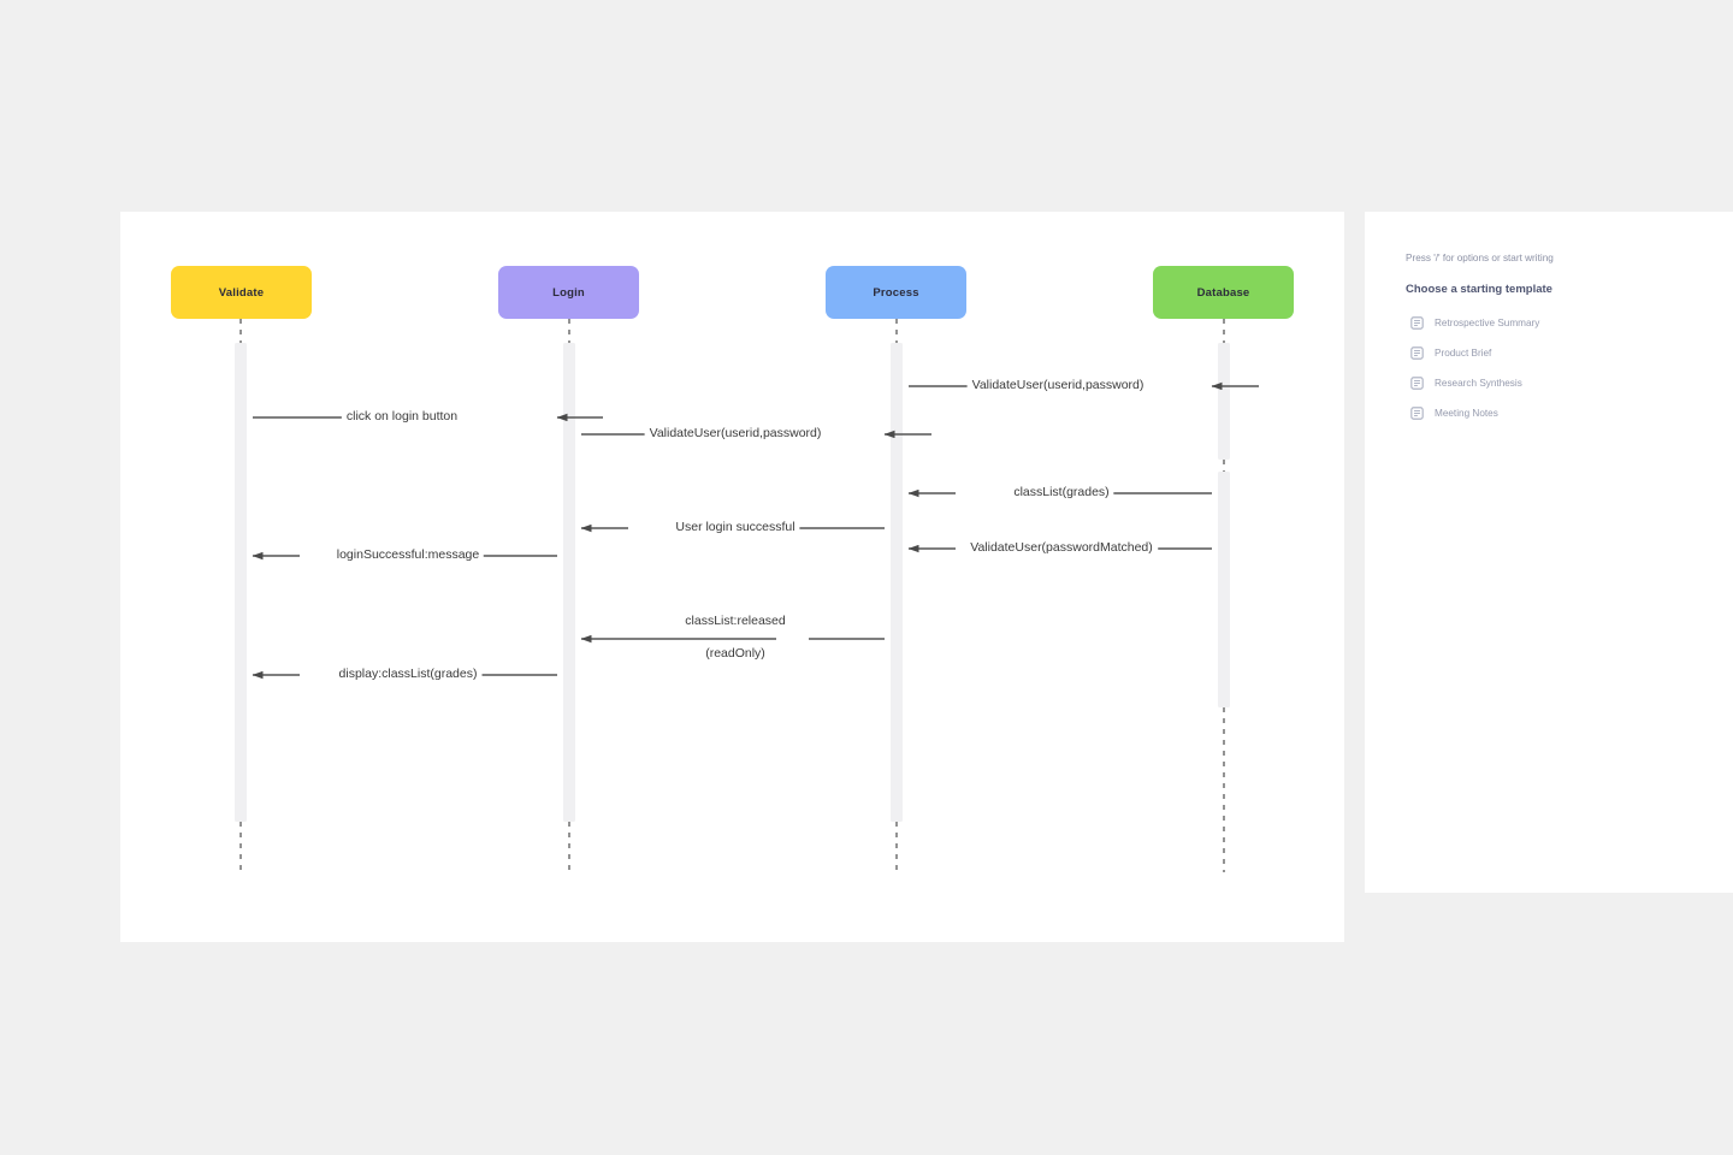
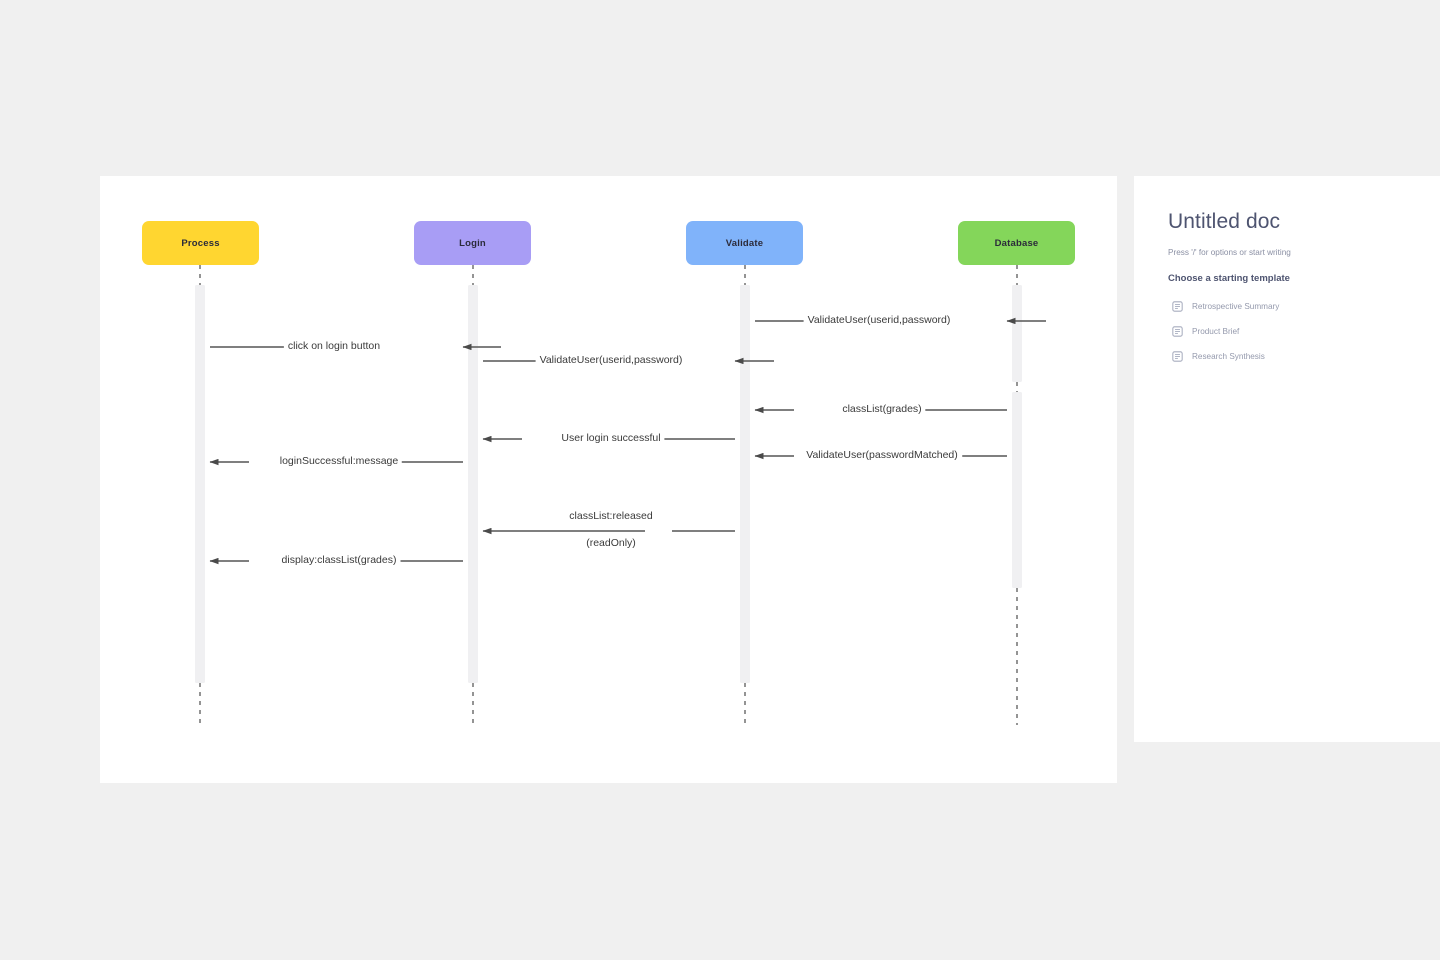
- Validate
+ Process
  Login
- Process
+ Validate
  Database
  click on login button
  ValidateUser(userid,password)
  ValidateUser(userid,password)
  classList(grades)
  User login successful
  ValidateUser(passwordMatched)
  loginSuccessful:message
  classList:released
  (readOnly)
  display:classList(grades)
+ Untitled doc
  Press '/' for options or start writing
  Choose a starting template
  Retrospective Summary
  Product Brief
  Research Synthesis
- Meeting Notes
